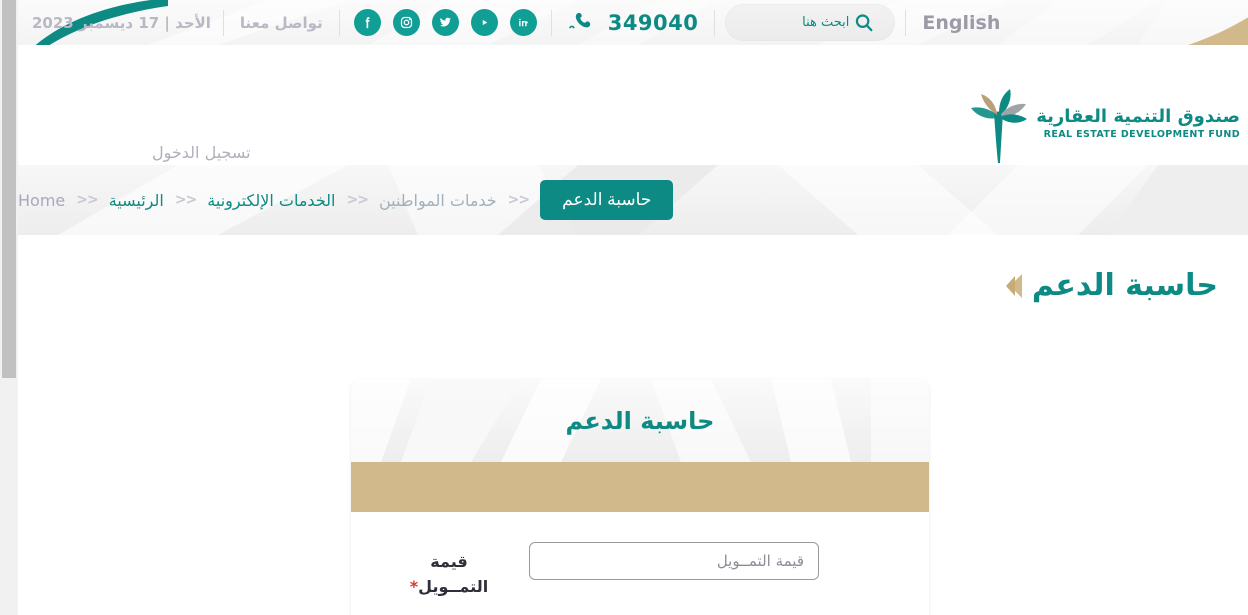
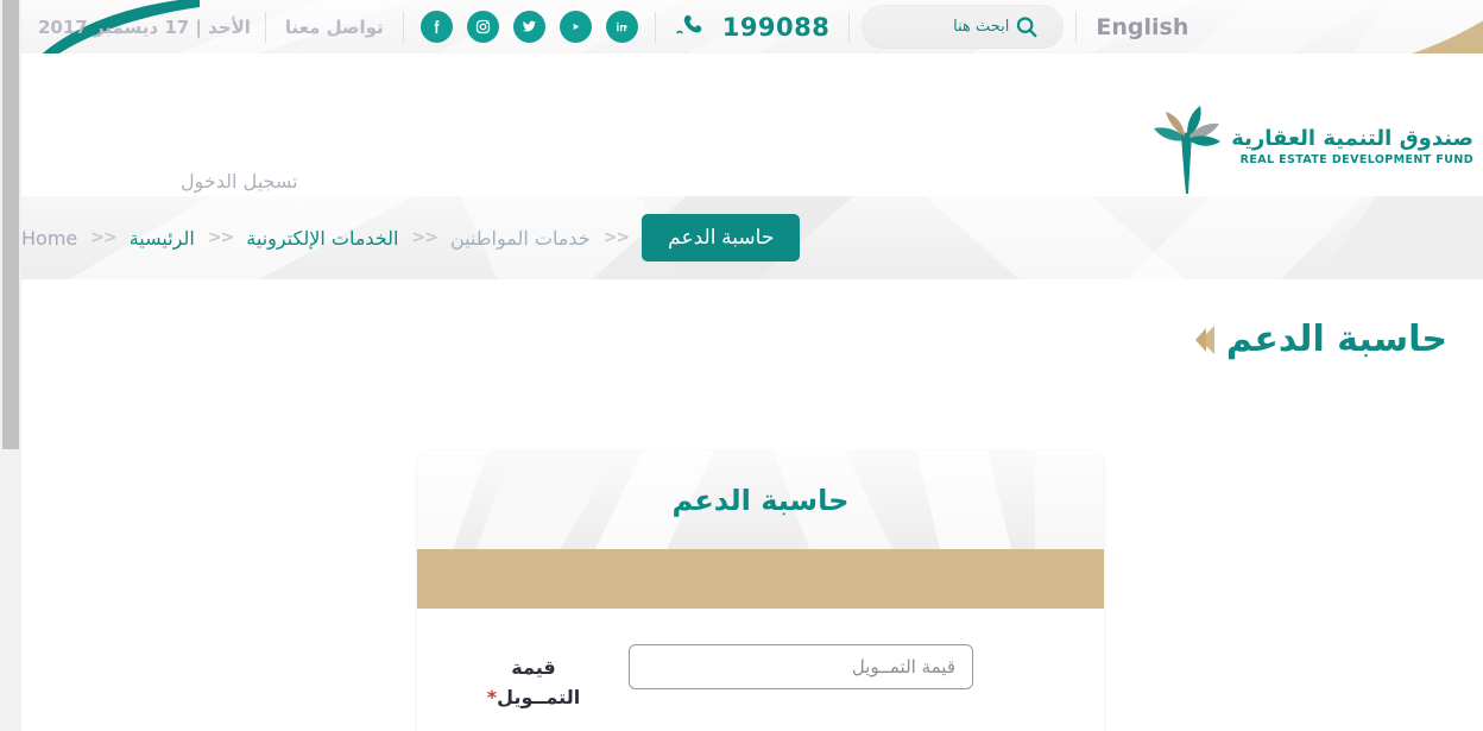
- الأحد | 17 ديسمبر 2023
+ الأحد | 17 ديسمبر 2017
  تواصل معنا
- 349040
+ 199088
  ابحث هنا
  English
  صندوق التنمية العقارية
  REAL ESTATE DEVELOPMENT FUND
  تسجيل الدخول
  Home
  <<
  الرئيسية
  <<
  الخدمات الإلكترونية
  <<
  خدمات المواطنين
  <<
  حاسبة الدعم
  حاسبة الدعم
  حاسبة الدعم
  قيمة
  التمــويل*
